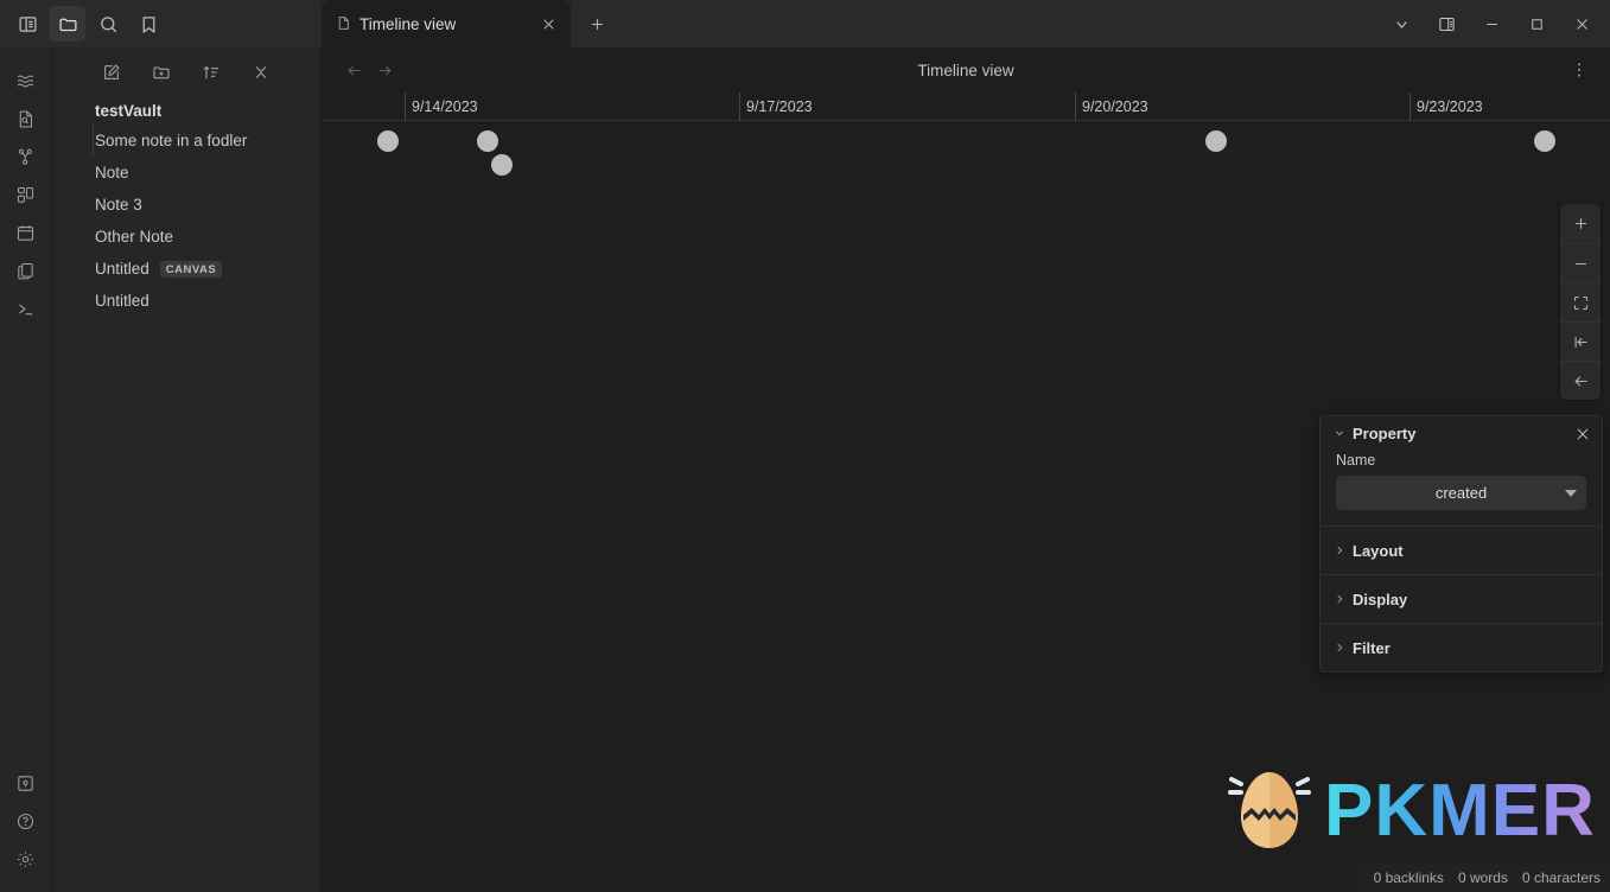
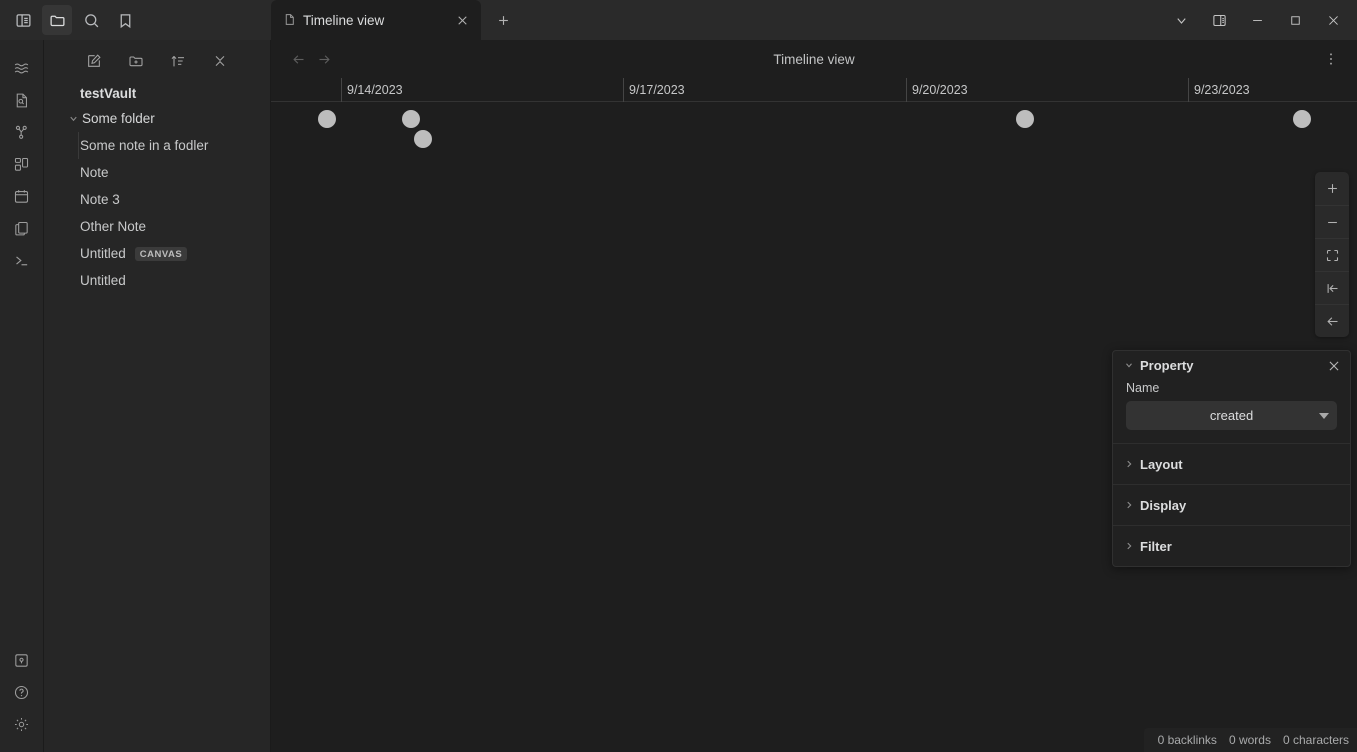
  Timeline view
  testVault
+ Some folder
  Some note in a fodler
  Note
  Note 3
  Other Note
  Untitled
  CANVAS
  Untitled
  Timeline view
  9/14/2023
  9/17/2023
  9/20/2023
  9/23/2023
  Property
  Name
  created
  Layout
  Display
  Filter
- PKMER
  0 backlinks
  0 words
  0 characters
